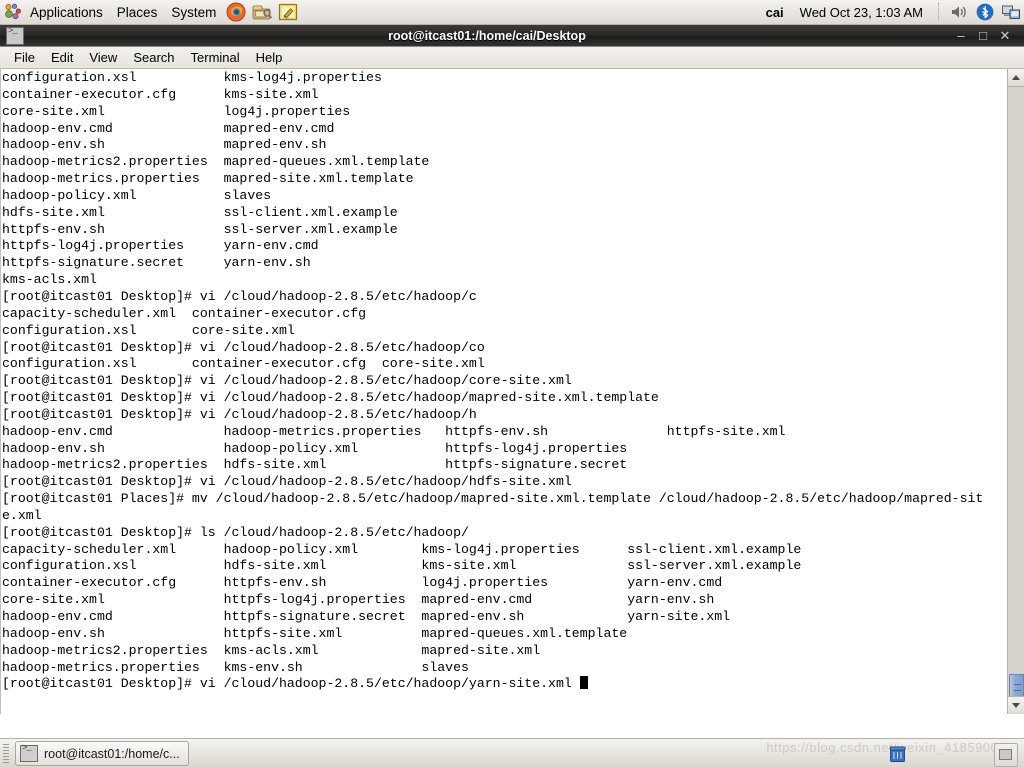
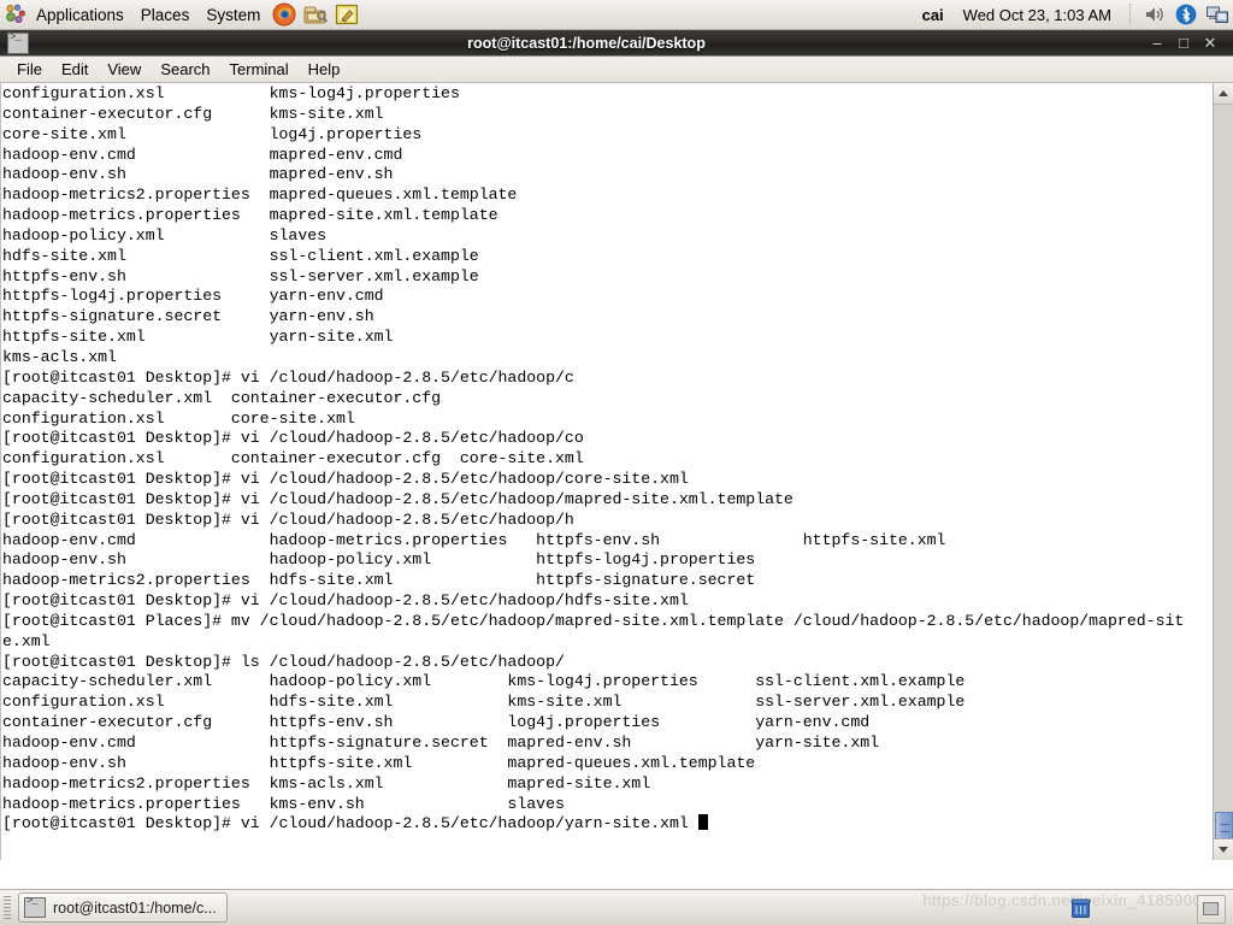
  Applications
  Places
  System
  cai
  Wed Oct 23, 1:03 AM
  root@itcast01:/home/cai/Desktop
  –
  □
  ✕
  File
  Edit
  View
  Search
  Terminal
  Help
  configuration.xsl kms-log4j.properties
  container-executor.cfg kms-site.xml
  core-site.xml log4j.properties
  hadoop-env.cmd mapred-env.cmd
  hadoop-env.sh mapred-env.sh
  hadoop-metrics2.properties mapred-queues.xml.template
  hadoop-metrics.properties mapred-site.xml.template
  hadoop-policy.xml slaves
  hdfs-site.xml ssl-client.xml.example
  httpfs-env.sh ssl-server.xml.example
  httpfs-log4j.properties yarn-env.cmd
  httpfs-signature.secret yarn-env.sh
+ httpfs-site.xml yarn-site.xml
  kms-acls.xml
  [root@itcast01 Desktop]# vi /cloud/hadoop-2.8.5/etc/hadoop/c
  capacity-scheduler.xml container-executor.cfg
  configuration.xsl core-site.xml
  [root@itcast01 Desktop]# vi /cloud/hadoop-2.8.5/etc/hadoop/co
  configuration.xsl container-executor.cfg core-site.xml
  [root@itcast01 Desktop]# vi /cloud/hadoop-2.8.5/etc/hadoop/core-site.xml
  [root@itcast01 Desktop]# vi /cloud/hadoop-2.8.5/etc/hadoop/mapred-site.xml.template
  [root@itcast01 Desktop]# vi /cloud/hadoop-2.8.5/etc/hadoop/h
  hadoop-env.cmd hadoop-metrics.properties httpfs-env.sh httpfs-site.xml
  hadoop-env.sh hadoop-policy.xml httpfs-log4j.properties
  hadoop-metrics2.properties hdfs-site.xml httpfs-signature.secret
  [root@itcast01 Desktop]# vi /cloud/hadoop-2.8.5/etc/hadoop/hdfs-site.xml
  [root@itcast01 Places]# mv /cloud/hadoop-2.8.5/etc/hadoop/mapred-site.xml.template /cloud/hadoop-2.8.5/etc/hadoop/mapred-sit
  e.xml
  [root@itcast01 Desktop]# ls /cloud/hadoop-2.8.5/etc/hadoop/
  capacity-scheduler.xml hadoop-policy.xml kms-log4j.properties ssl-client.xml.example
  configuration.xsl hdfs-site.xml kms-site.xml ssl-server.xml.example
  container-executor.cfg httpfs-env.sh log4j.properties yarn-env.cmd
- core-site.xml httpfs-log4j.properties mapred-env.cmd yarn-env.sh
  hadoop-env.cmd httpfs-signature.secret mapred-env.sh yarn-site.xml
  hadoop-env.sh httpfs-site.xml mapred-queues.xml.template
  hadoop-metrics2.properties kms-acls.xml mapred-site.xml
  hadoop-metrics.properties kms-env.sh slaves
  [root@itcast01 Desktop]# vi /cloud/hadoop-2.8.5/etc/hadoop/yarn-site.xml
  root@itcast01:/home/c...
  https://blog.csdn.neeixin_418590
